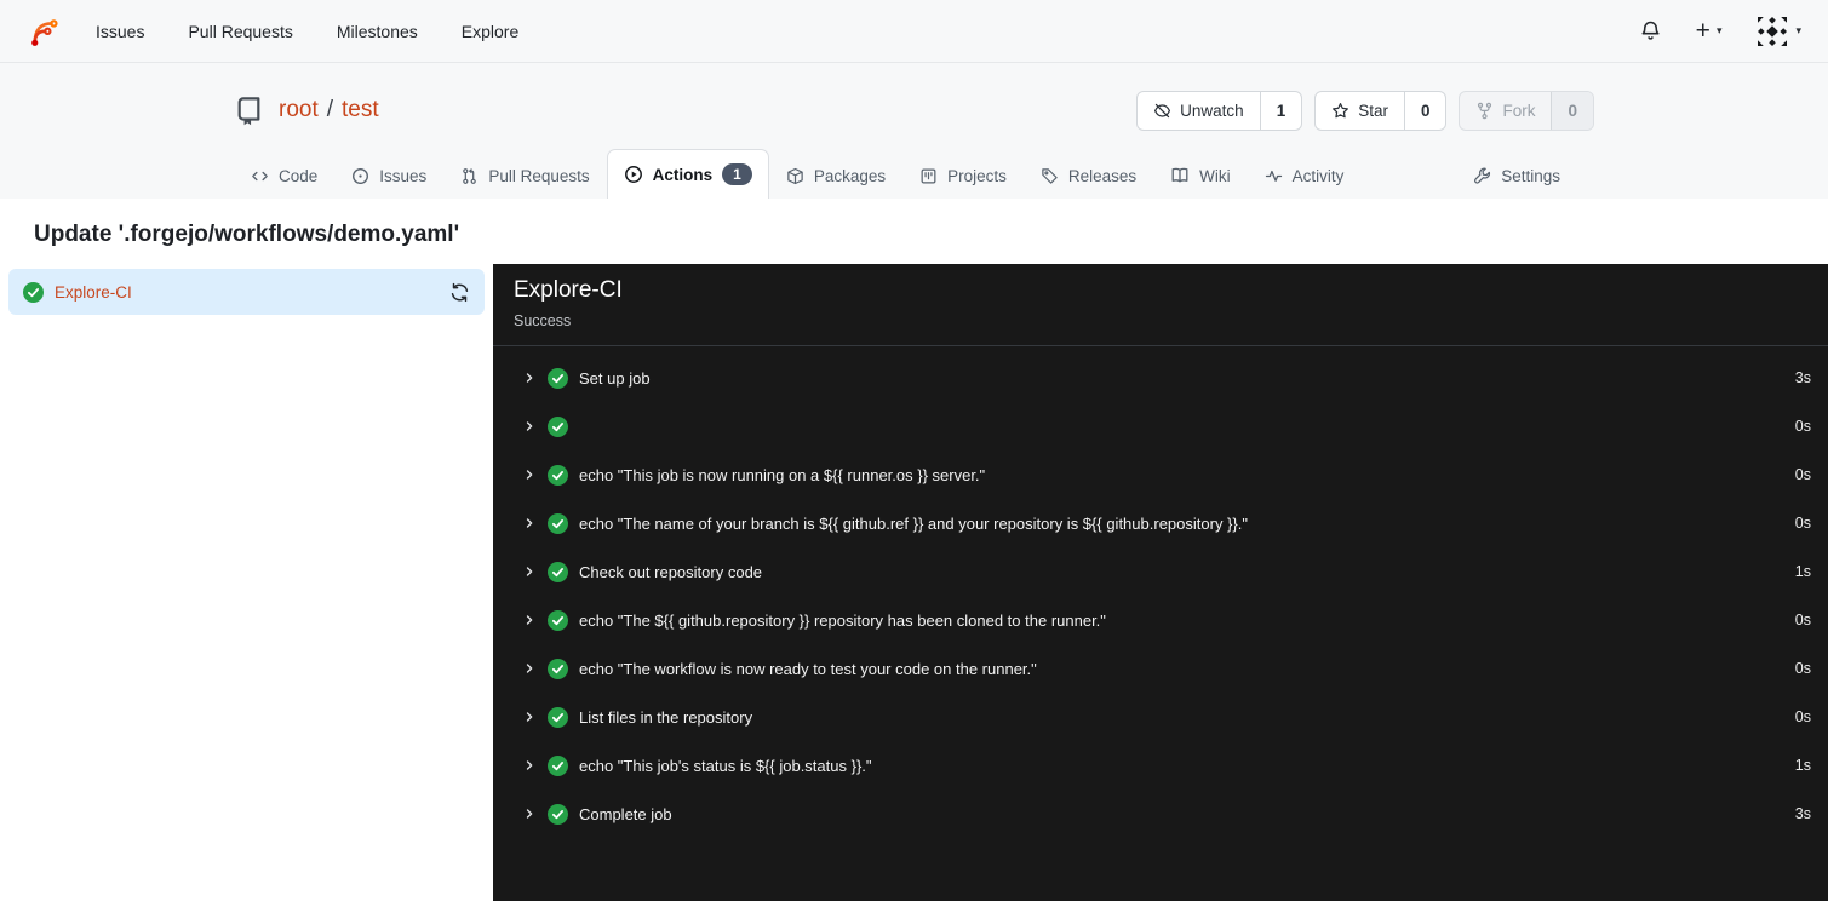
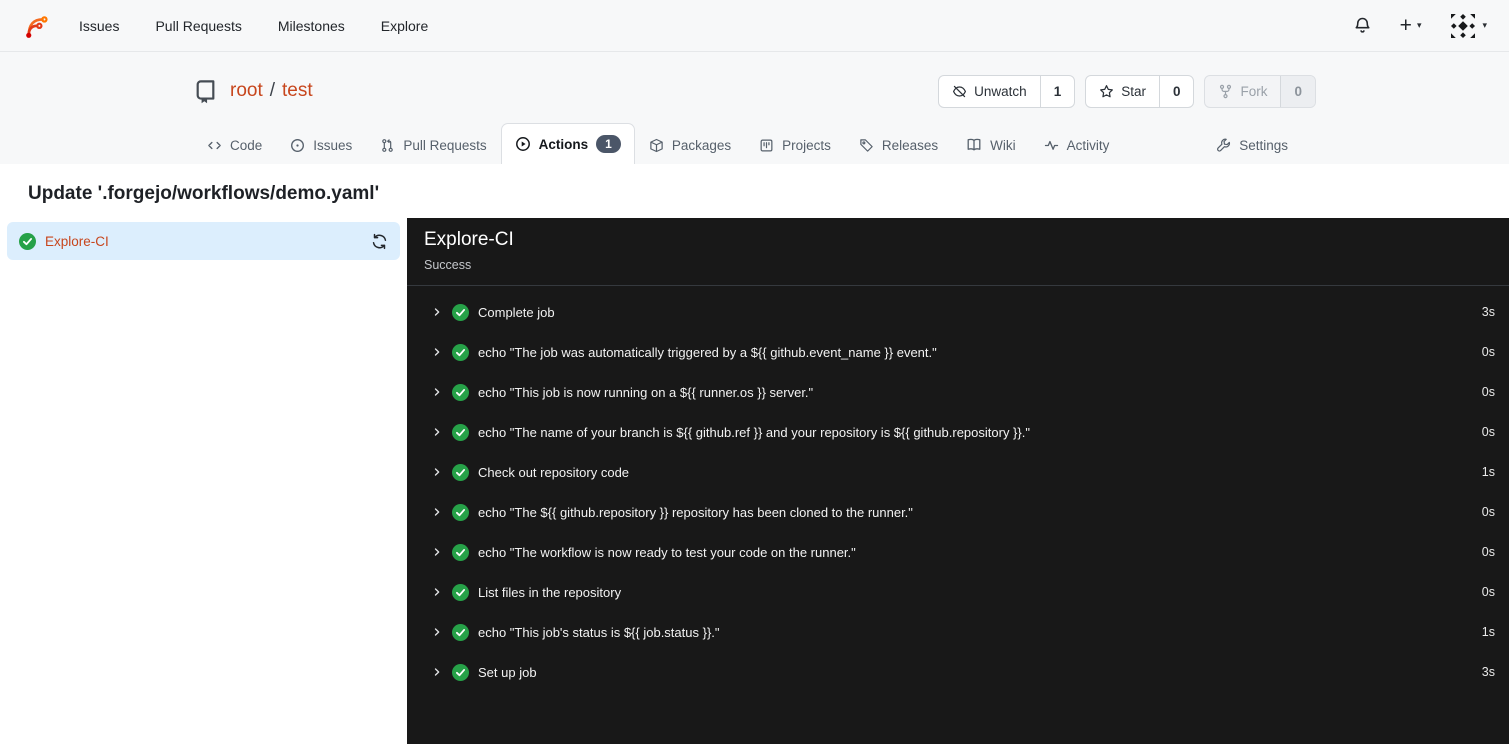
  Issues
  Pull Requests
  Milestones
  Explore
  +
  ▾
  ▾
  root
  /
  test
  Unwatch
  1
  Star
  0
  Fork
  0
  Code
  Issues
  Pull Requests
  Actions
  1
  Packages
  Projects
  Releases
  Wiki
  Activity
  Settings
  Update '.forgejo/workflows/demo.yaml'
  Explore-CI
  Explore-CI
  Success
- Set up job
+ Complete job
  3s
+ echo "The job was automatically triggered by a ${{ github.event_name }} event."
  0s
  echo "This job is now running on a ${{ runner.os }} server."
  0s
  echo "The name of your branch is ${{ github.ref }} and your repository is ${{ github.repository }}."
  0s
  Check out repository code
  1s
  echo "The ${{ github.repository }} repository has been cloned to the runner."
  0s
  echo "The workflow is now ready to test your code on the runner."
  0s
  List files in the repository
  0s
  echo "This job's status is ${{ job.status }}."
  1s
- Complete job
+ Set up job
  3s
